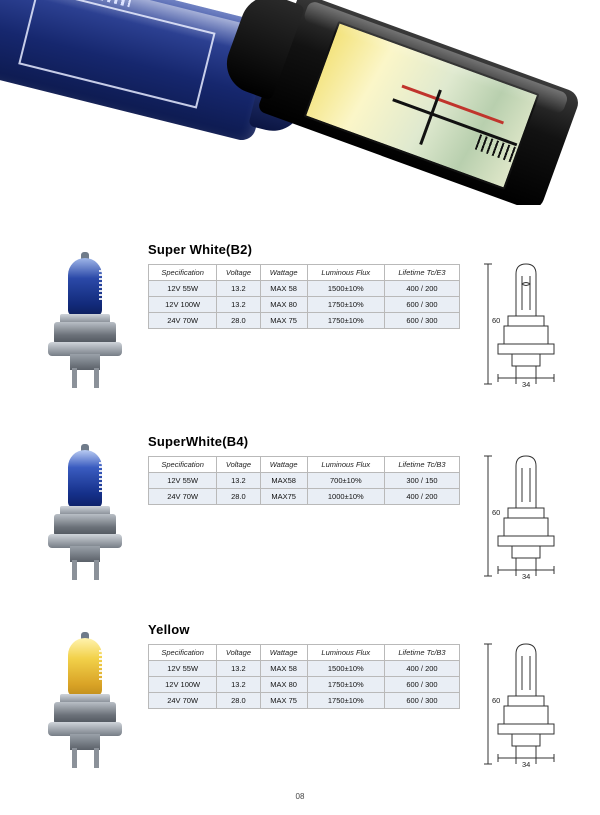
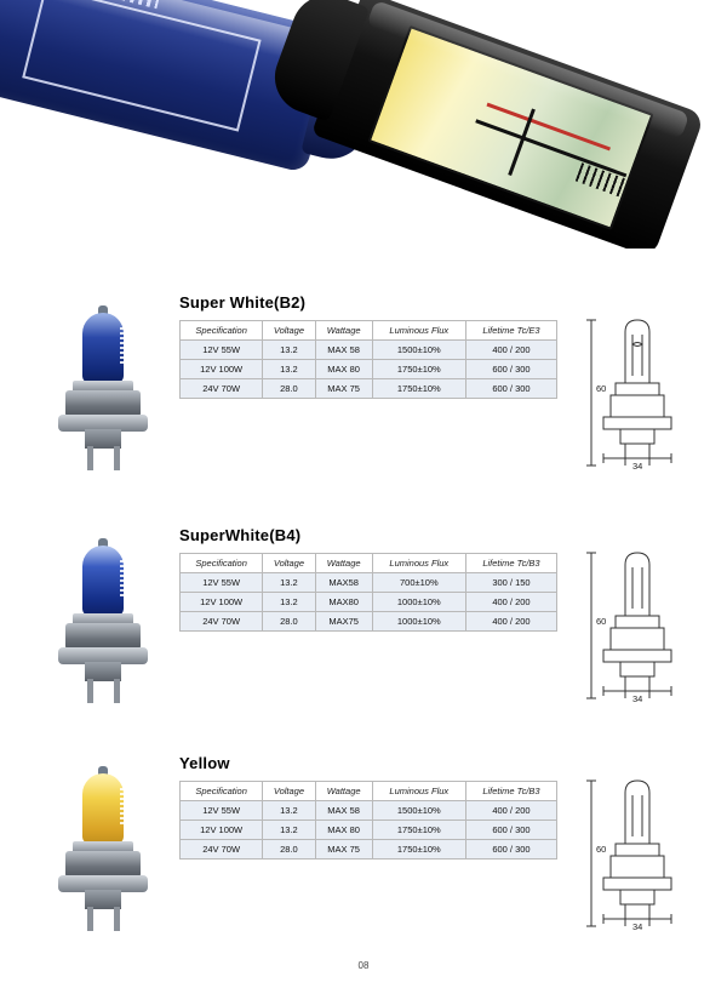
  Super White(B2)
  Specification	Voltage	Wattage	Luminous Flux	Lifetime Tc/E3
  12V 55W	13.2	MAX 58	1500±10%	400 / 200
  12V 100W	13.2	MAX 80	1750±10%	600 / 300
  24V 70W	28.0	MAX 75	1750±10%	600 / 300
  60
  34
  SuperWhite(B4)
  Specification	Voltage	Wattage	Luminous Flux	Lifetime Tc/B3
  12V 55W	13.2	MAX58	700±10%	300 / 150
+ 12V 100W	13.2	MAX80	1000±10%	400 / 200
  24V 70W	28.0	MAX75	1000±10%	400 / 200
  60
  34
  Yellow
  Specification	Voltage	Wattage	Luminous Flux	Lifetime Tc/B3
  12V 55W	13.2	MAX 58	1500±10%	400 / 200
  12V 100W	13.2	MAX 80	1750±10%	600 / 300
  24V 70W	28.0	MAX 75	1750±10%	600 / 300
  60
  34
  08
